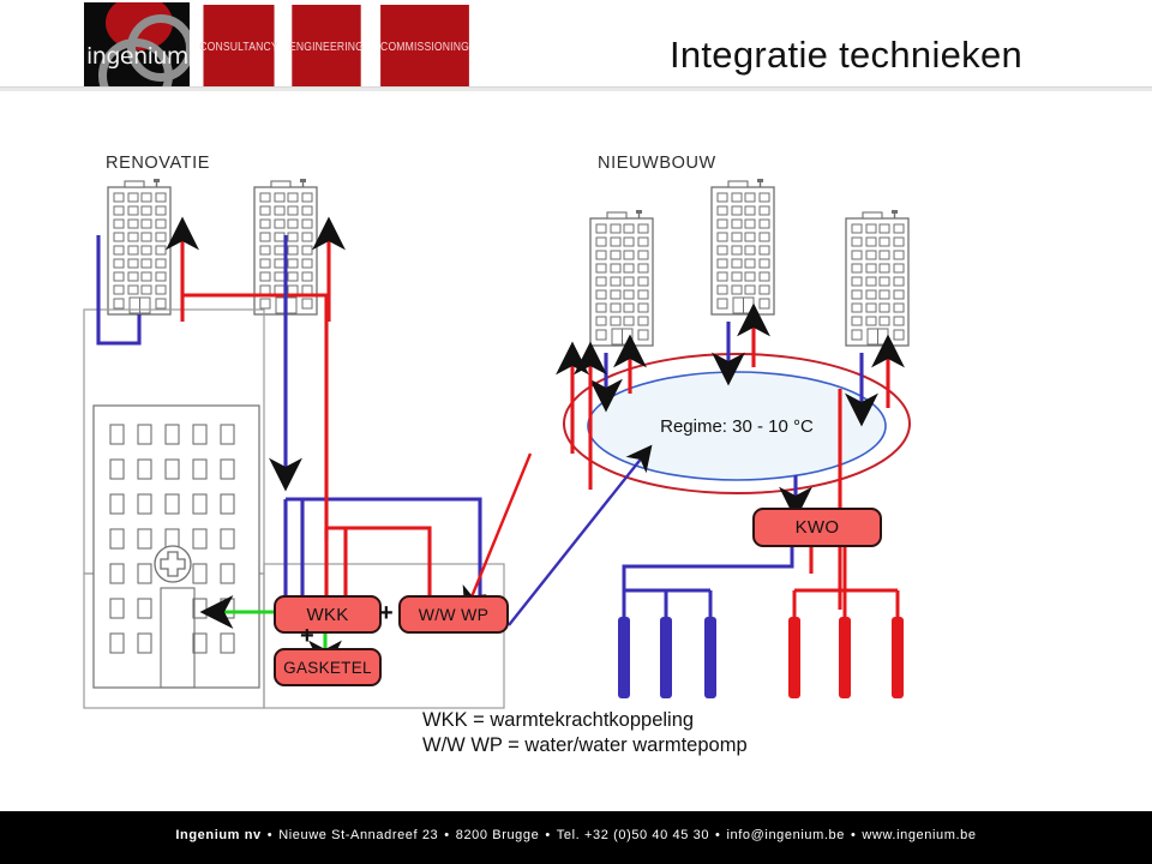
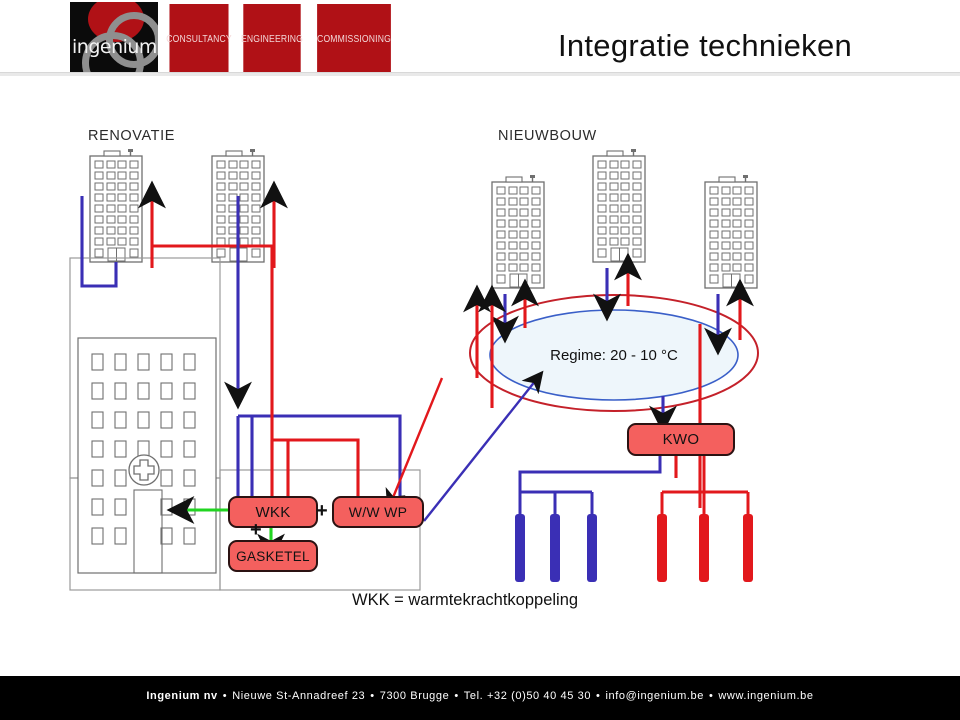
  ingenium
  CONSULTANCY
  ENGINEERING
  COMMISSIONING
  Integratie technieken
- Regime: 30 - 10 °C
+ Regime: 20 - 10 °C
  RENOVATIE
  NIEUWBOUW
  WKK
  GASKETEL
  W/W WP
  KWO
  +
  +
  WKK = warmtekrachtkoppeling
- W/W WP = water/water warmtepomp
- Ingenium nv • Nieuwe St-Annadreef 23 • 8200 Brugge • Tel. +32 (0)50 40 45 30 • info@ingenium.be • www.ingenium.be
+ Ingenium nv • Nieuwe St-Annadreef 23 • 7300 Brugge • Tel. +32 (0)50 40 45 30 • info@ingenium.be • www.ingenium.be
